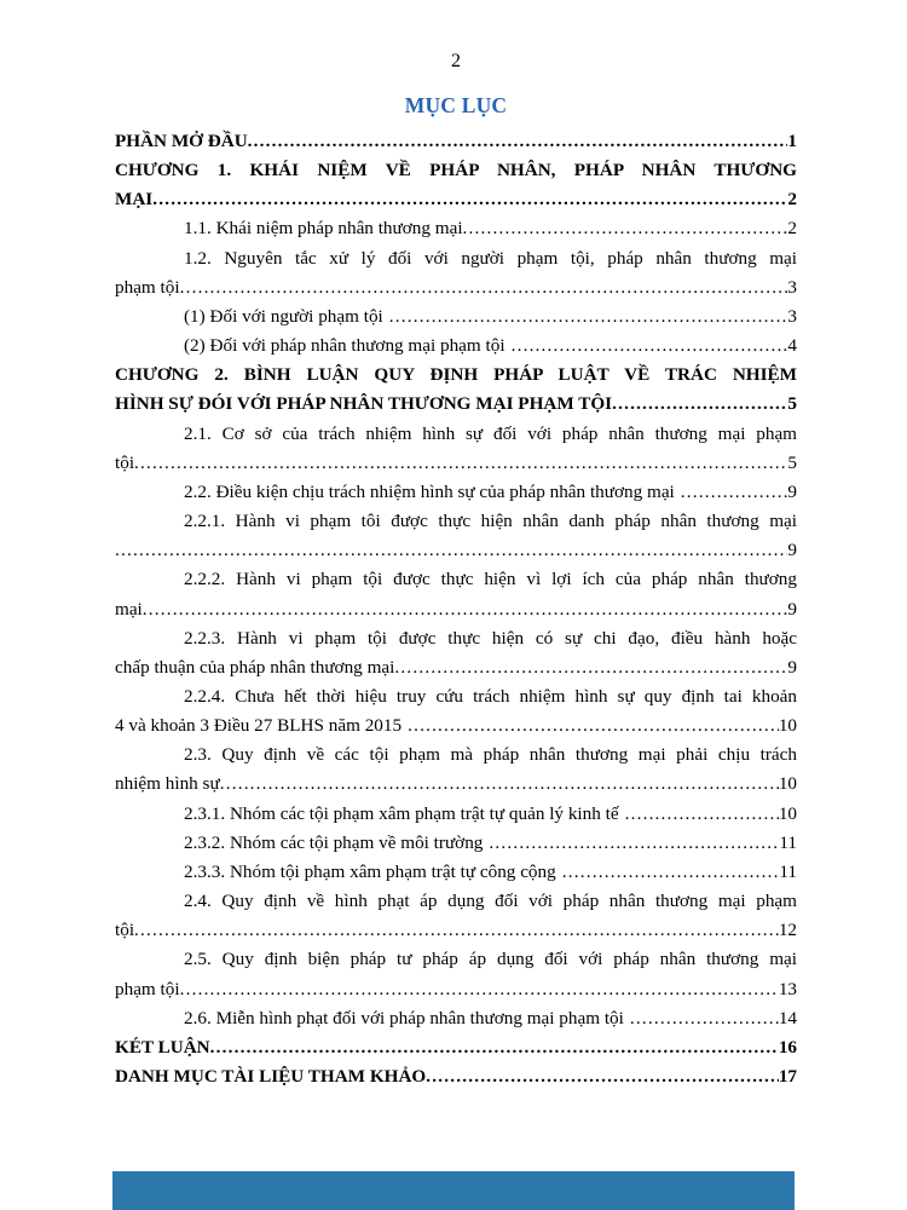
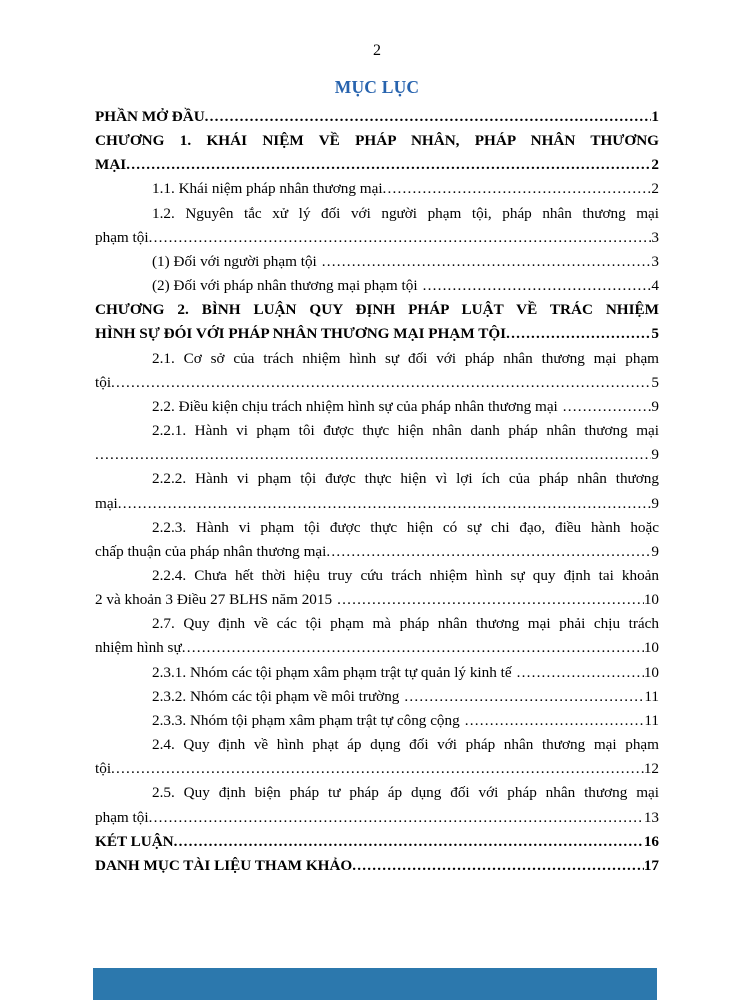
  2
  MỤC LỤC
  PHẦN MỞ ĐẦU
  1
  CHƯƠNG 1. KHÁI NIỆM VỀ PHÁP NHÂN, PHÁP NHÂN THƯƠNG
  MẠI
  2
  1.1. Khái niệm pháp nhân thương mại
  2
  1.2. Nguyên tắc xử lý đối với người phạm tội, pháp nhân thương mại
  phạm tội
  3
  (1) Đối với người phạm tội
  3
  (2) Đối với pháp nhân thương mại phạm tội
  4
  CHƯƠNG 2. BÌNH LUẬN QUY ĐỊNH PHÁP LUẬT VỀ TRÁC NHIỆM
  HÌNH SỰ ĐÓI VỚI PHÁP NHÂN THƯƠNG MẠI PHẠM TỘI
  5
  2.1. Cơ sở của trách nhiệm hình sự đối với pháp nhân thương mại phạm
  tội
  5
  2.2. Điều kiện chịu trách nhiệm hình sự của pháp nhân thương mại
  9
  2.2.1. Hành vi phạm tôi được thực hiện nhân danh pháp nhân thương mại
  9
  2.2.2. Hành vi phạm tội được thực hiện vì lợi ích của pháp nhân thương
  mại
  9
  2.2.3. Hành vi phạm tội được thực hiện có sự chi đạo, điều hành hoặc
  chấp thuận của pháp nhân thương mại
  9
  2.2.4. Chưa hết thời hiệu truy cứu trách nhiệm hình sự quy định tai khoản
- 4 và khoản 3 Điều 27 BLHS năm 2015
+ 2 và khoản 3 Điều 27 BLHS năm 2015
  10
- 2.3. Quy định về các tội phạm mà pháp nhân thương mại phải chịu trách
+ 2.7. Quy định về các tội phạm mà pháp nhân thương mại phải chịu trách
  nhiệm hình sự
  10
  2.3.1. Nhóm các tội phạm xâm phạm trật tự quản lý kinh tế
  10
  2.3.2. Nhóm các tội phạm về môi trường
  11
  2.3.3. Nhóm tội phạm xâm phạm trật tự công cộng
  11
  2.4. Quy định về hình phạt áp dụng đối với pháp nhân thương mại phạm
  tội
  12
  2.5. Quy định biện pháp tư pháp áp dụng đối với pháp nhân thương mại
  phạm tội
  13
- 2.6. Miễn hình phạt đối với pháp nhân thương mại phạm tội
- 14
  KÉT LUẬN
  16
  DANH MỤC TÀI LIỆU THAM KHẢO
  17
